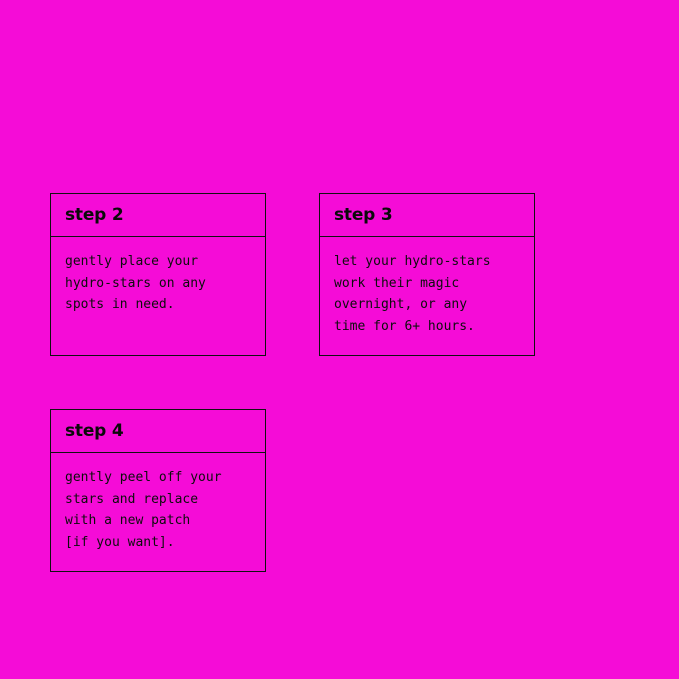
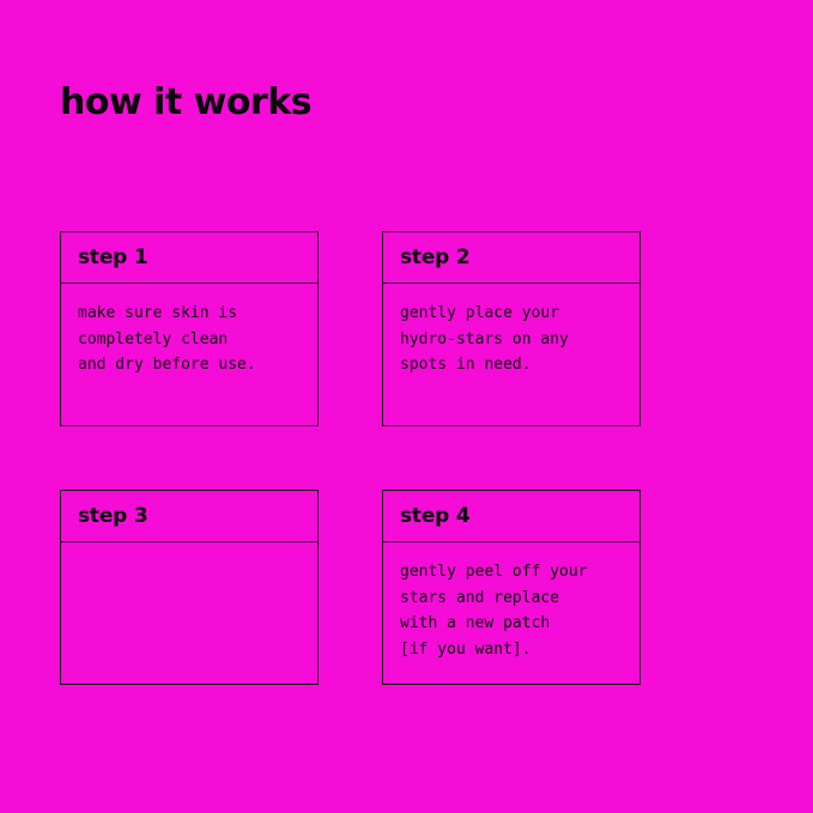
+ how it works
+ step 1
+ make sure skin is
+ completely clean
+ and dry before use.
  step 2
  gently place your
  hydro-stars on any
  spots in need.
  step 3
- let your hydro-stars
- work their magic
- overnight, or any
- time for 6+ hours.
  step 4
  gently peel off your
  stars and replace
  with a new patch
  [if you want].
